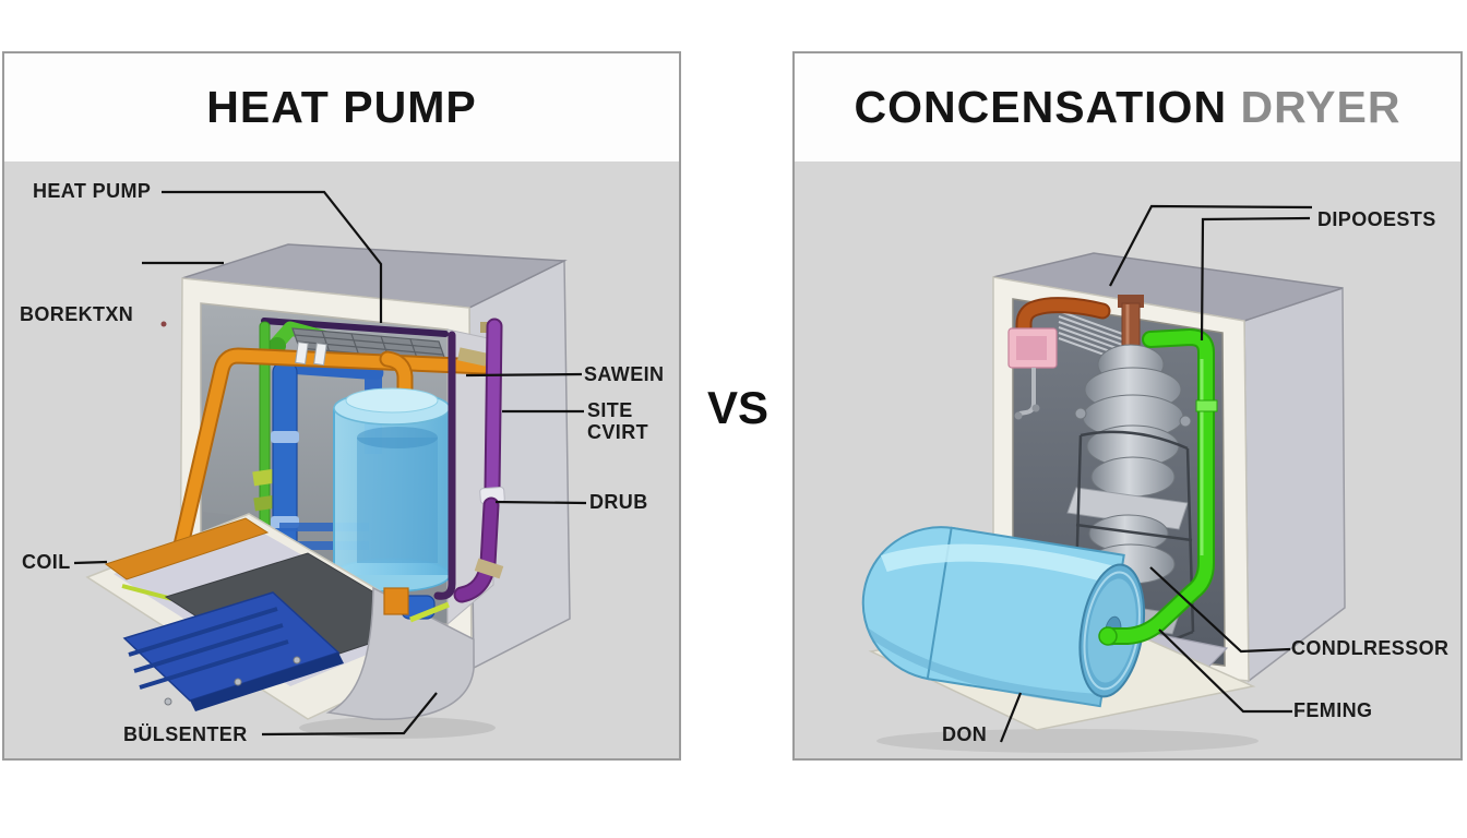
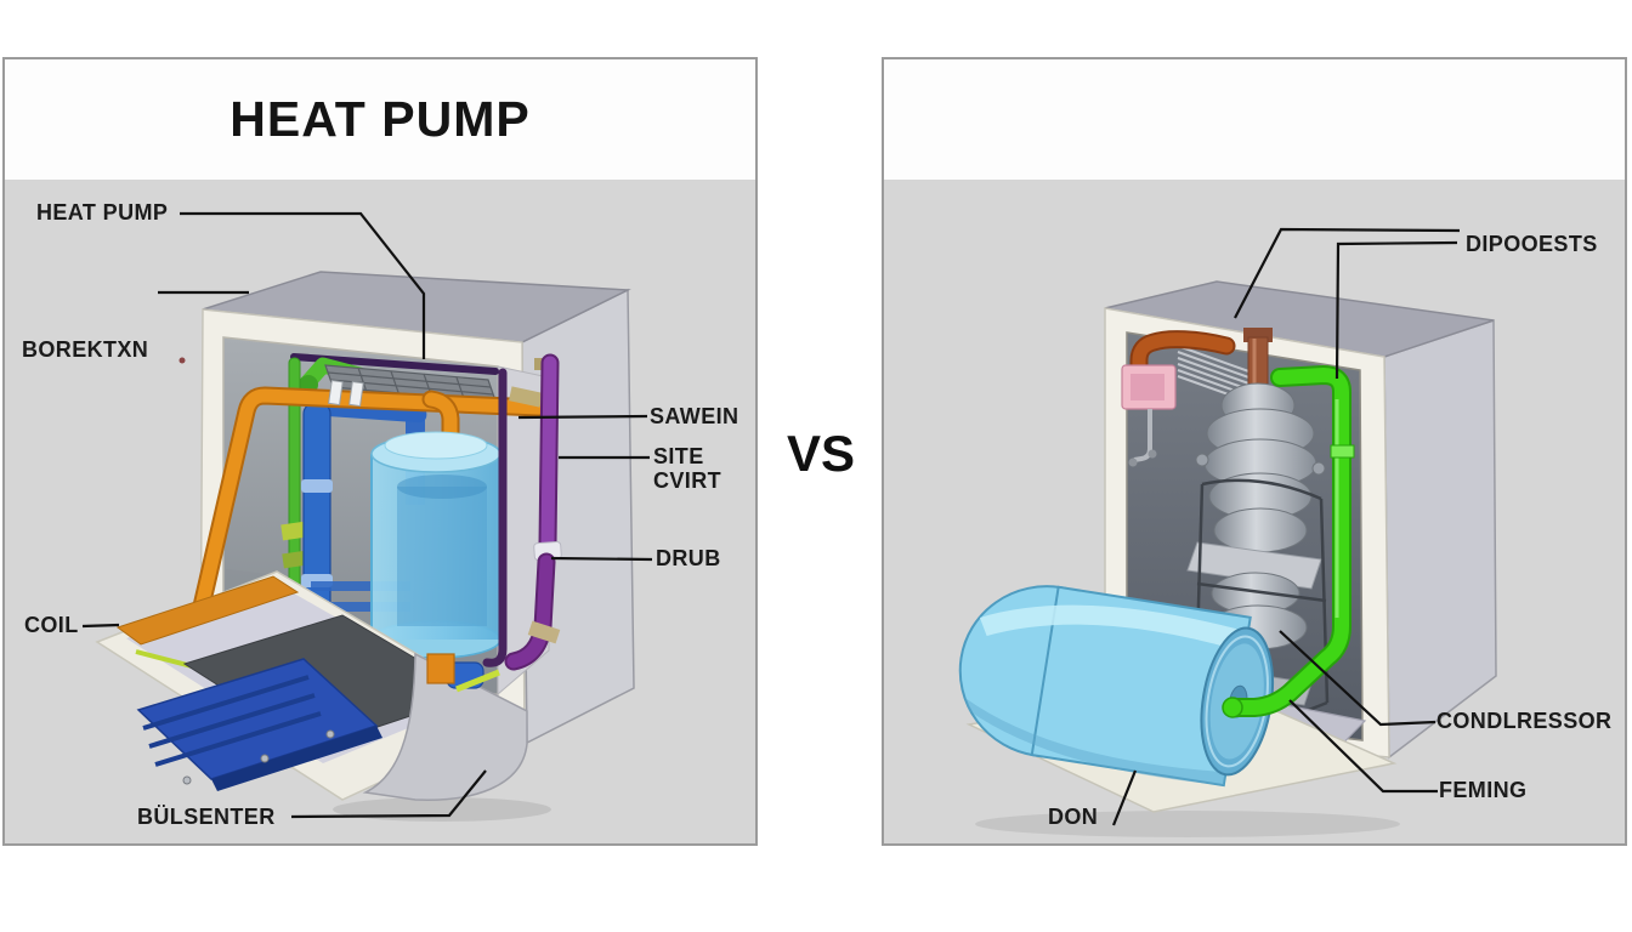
  HEAT PUMP
  HEAT PUMP
  BOREKTXN
  COIL
  BÜLSENTER
  SAWEIN
  SITE
  CVIRT
  DRUB
  VS
- CONCENSATION DRYER
  DIPOOESTS
  CONDLRESSOR
  FEMING
  DON
